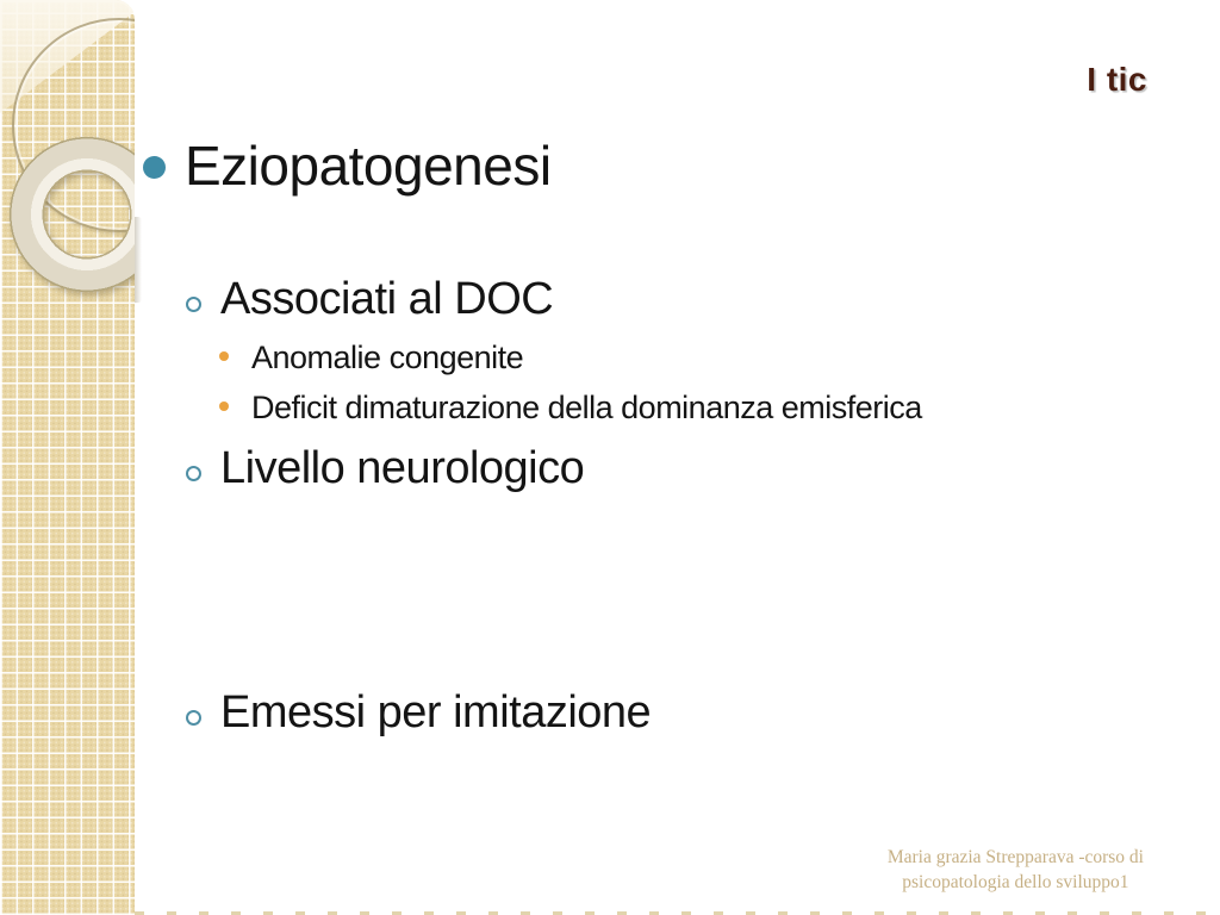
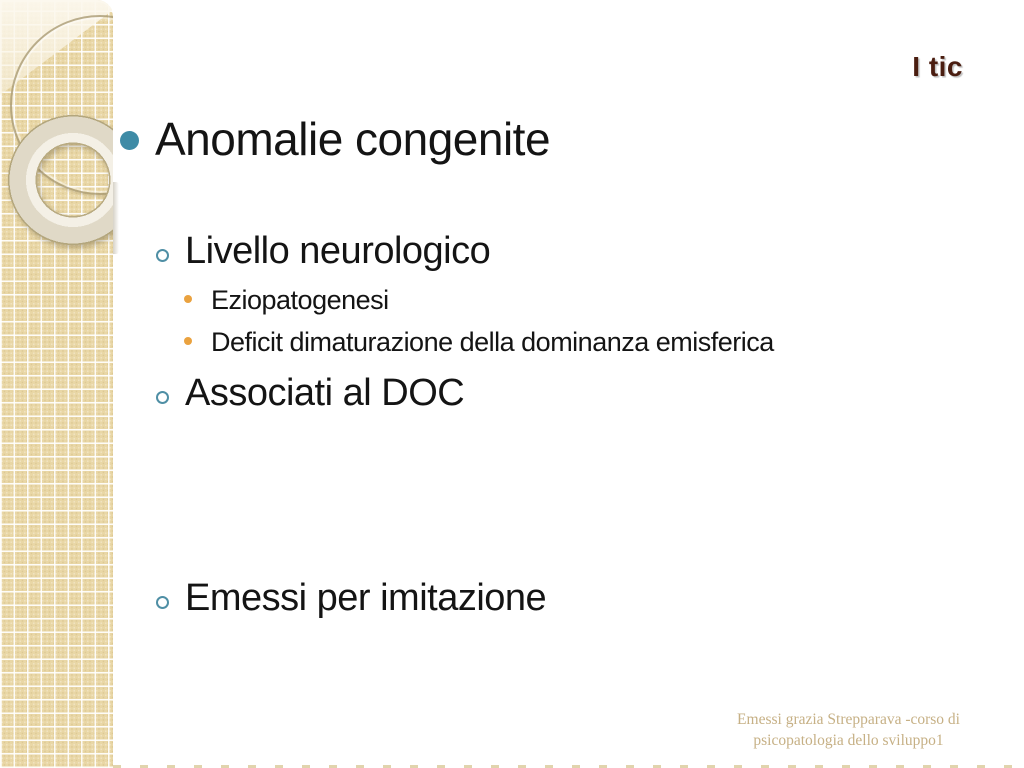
  I tic
- Eziopatogenesi
+ Anomalie congenite
- Associati al DOC
+ Livello neurologico
- Anomalie congenite
+ Eziopatogenesi
  Deficit dimaturazione della dominanza emisferica
- Livello neurologico
+ Associati al DOC
  Emessi per imitazione
- Maria grazia Strepparava -corso di
+ Emessi grazia Strepparava -corso di
  psicopatologia dello sviluppo1
